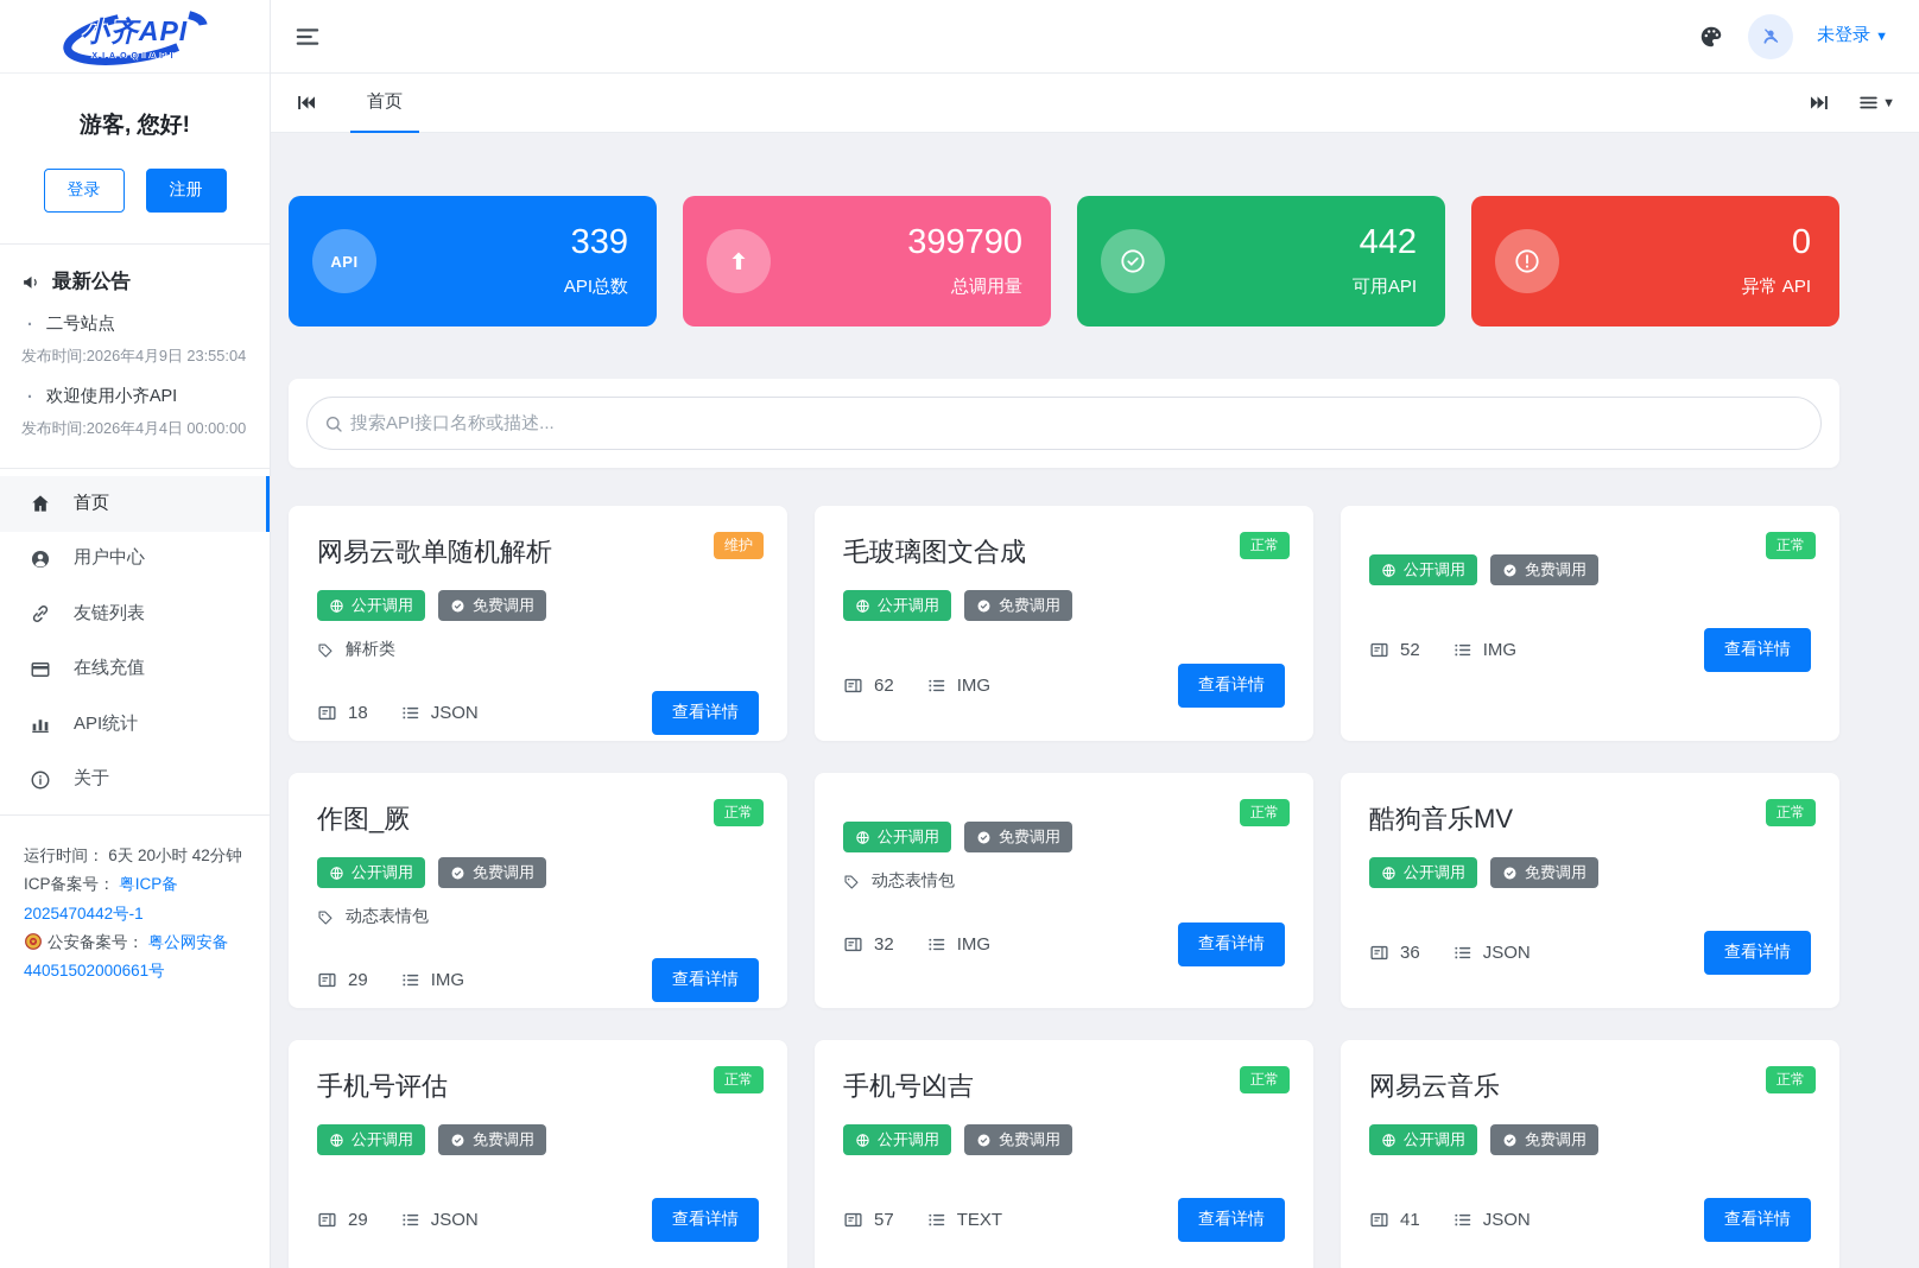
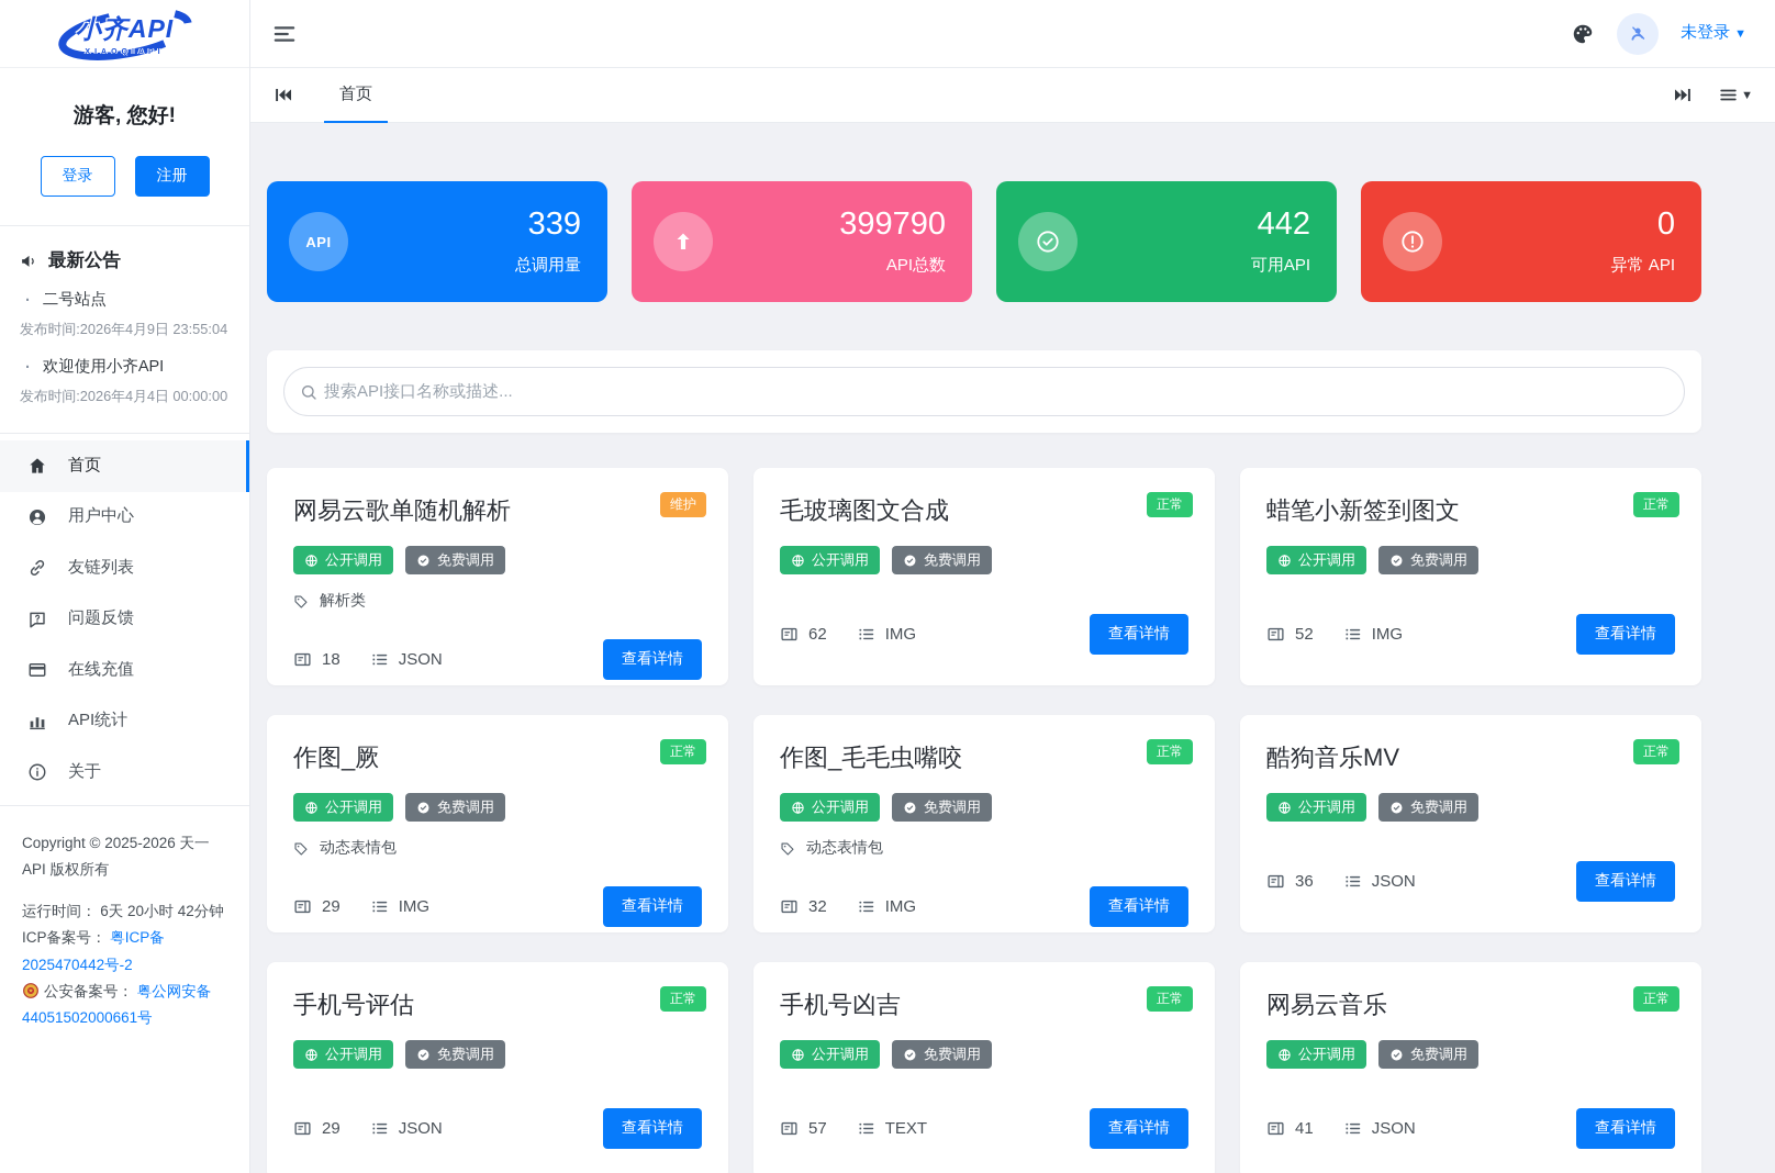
  小齐API
  游客, 您好!
  登录
  注册
  最新公告
  ·
  二号站点
  发布时间:2026年4月9日 23:55:04
  ·
  欢迎使用小齐API
  发布时间:2026年4月4日 00:00:00
  首页
  用户中心
  友链列表
+ 问题反馈
  在线充值
  API统计
  关于
+ Copyright © 2025-2026 天一API 版权所有
  运行时间： 6天 20小时 42分钟
- ICP备案号： 粤ICP备2025470442号-1
+ ICP备案号： 粤ICP备2025470442号-2
  公安备案号： 粤公网安备44051502000661号
  未登录
  ▼
  首页
  ▼
  API
  339
- API总数
+ 总调用量
  399790
- 总调用量
+ API总数
  442
  可用API
  0
  异常 API
  搜索API接口名称或描述...
  网易云歌单随机解析
  维护
  公开调用
  免费调用
  解析类
  18
  JSON
  查看详情
  毛玻璃图文合成
  正常
  公开调用
  免费调用
  62
  IMG
  查看详情
+ 蜡笔小新签到图文
  正常
  公开调用
  免费调用
  52
  IMG
  查看详情
  作图_厥
  正常
  公开调用
  免费调用
  动态表情包
  29
  IMG
  查看详情
+ 作图_毛毛虫嘴咬
  正常
  公开调用
  免费调用
  动态表情包
  32
  IMG
  查看详情
  酷狗音乐MV
  正常
  公开调用
  免费调用
  36
  JSON
  查看详情
  手机号评估
  正常
  公开调用
  免费调用
  29
  JSON
  查看详情
  手机号凶吉
  正常
  公开调用
  免费调用
  57
  TEXT
  查看详情
  网易云音乐
  正常
  公开调用
  免费调用
  41
  JSON
  查看详情
